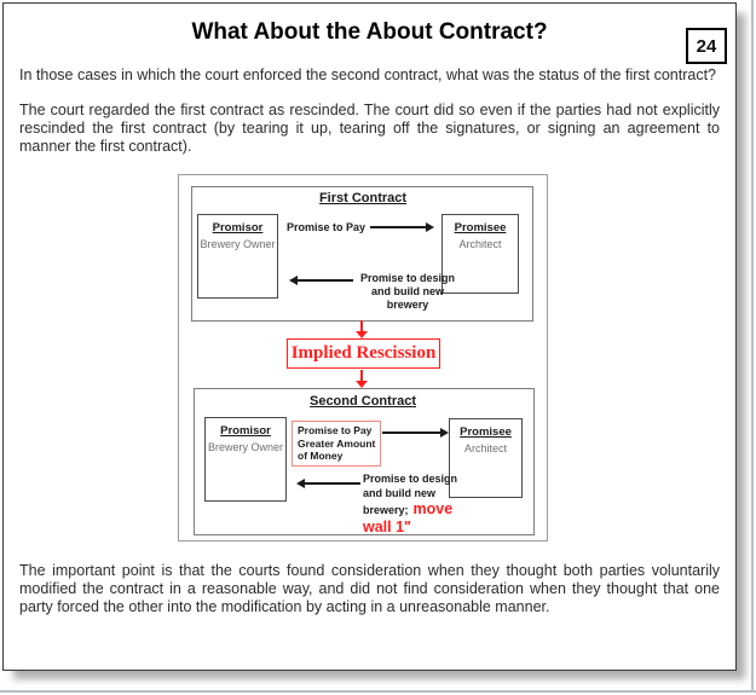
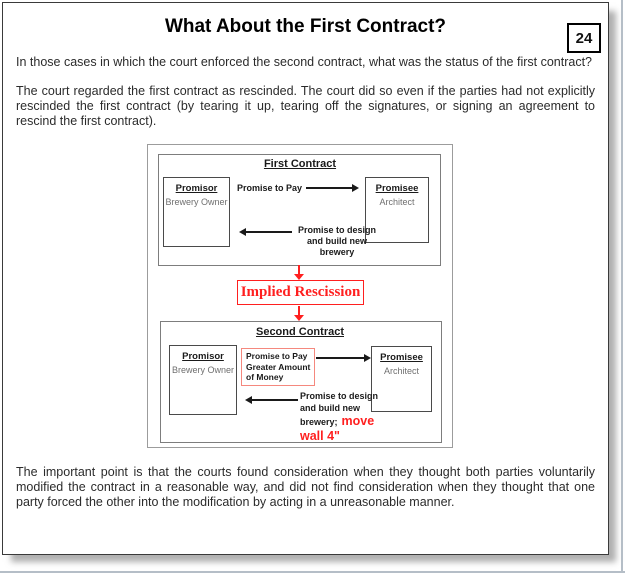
  24
- What About the About Contract?
+ What About the First Contract?
  In those cases in which the court enforced the second contract, what was the status of the first contract?
- The court regarded the first contract as rescinded. The court did so even if the parties had not explicitly rescinded the first contract (by tearing it up, tearing off the signatures, or signing an agreement to manner the first contract).
+ The court regarded the first contract as rescinded. The court did so even if the parties had not explicitly rescinded the first contract (by tearing it up, tearing off the signatures, or signing an agreement to rescind the first contract).
  First Contract
  Promisor
  Brewery Owner
  Promisee
  Architect
  Promise to Pay
  Promise to design
  and build new
  brewery
  Implied Rescission
  Second Contract
  Promisor
  Brewery Owner
  Promisee
  Architect
  Promise to Pay
  Greater Amount
  of Money
  Promise to design
  and build new
  brewery; move
- wall 1"
+ wall 4"
  The important point is that the courts found consideration when they thought both parties voluntarily modified the contract in a reasonable way, and did not find consideration when they thought that one party forced the other into the modification by acting in a unreasonable manner.
